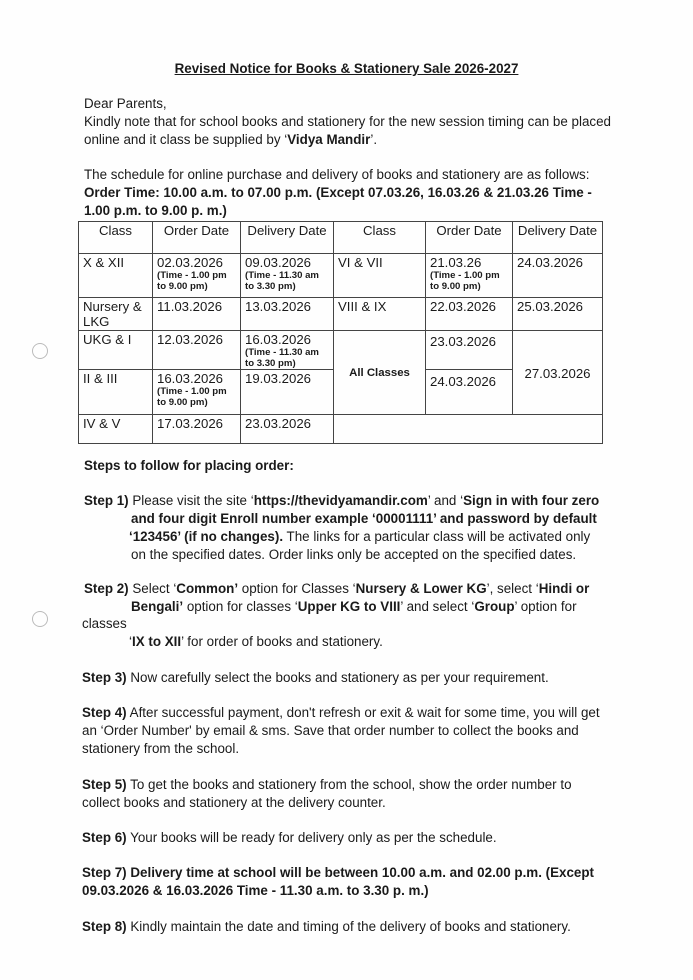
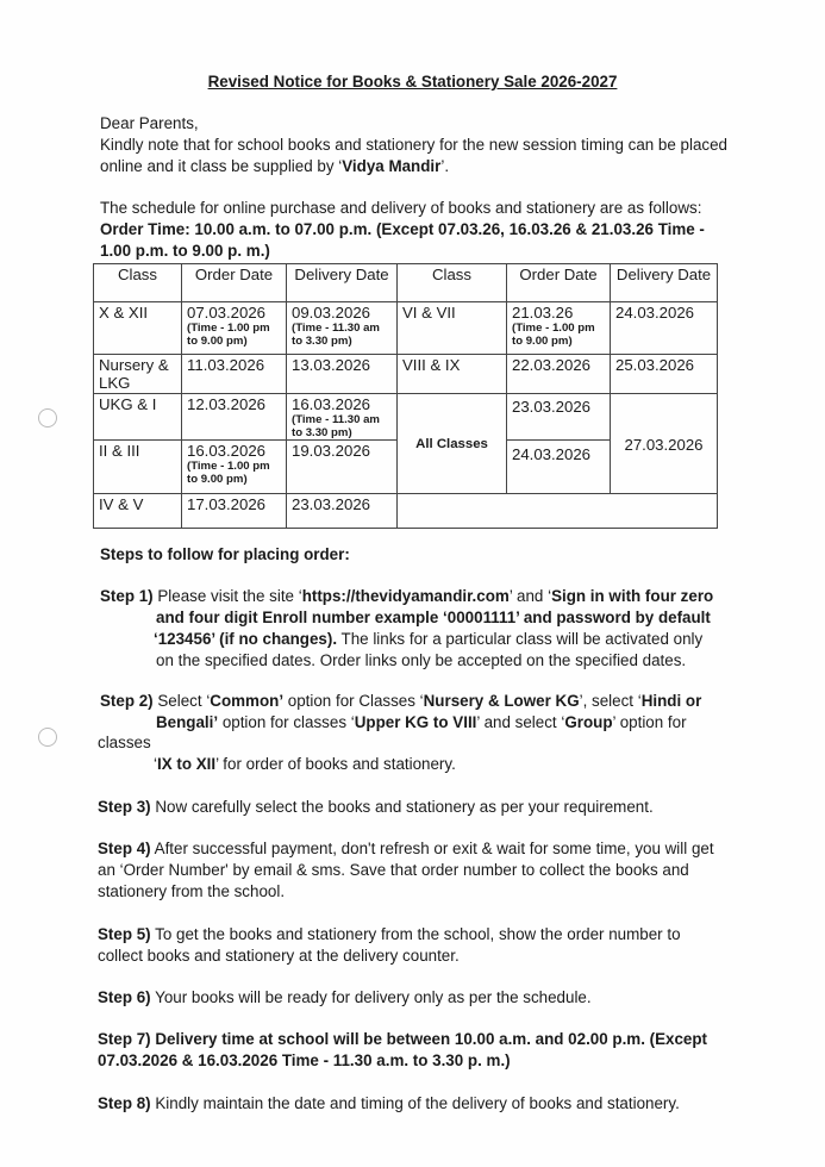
  Revised Notice for Books & Stationery Sale 2026-2027
  Dear Parents,
  Kindly note that for school books and stationery for the new session timing can be placed
  online and it class be supplied by ‘Vidya Mandir’.
  The schedule for online purchase and delivery of books and stationery are as follows:
  Order Time: 10.00 a.m. to 07.00 p.m. (Except 07.03.26, 16.03.26 & 21.03.26 Time -
  1.00 p.m. to 9.00 p. m.)
  Class	Order Date	Delivery Date	Class	Order Date	Delivery Date
- X & XII	02.03.2026(Time - 1.00 pm to 9.00 pm)	09.03.2026(Time - 11.30 am to 3.30 pm)	VI & VII	21.03.26(Time - 1.00 pm to 9.00 pm)	24.03.2026
+ X & XII	07.03.2026(Time - 1.00 pm to 9.00 pm)	09.03.2026(Time - 11.30 am to 3.30 pm)	VI & VII	21.03.26(Time - 1.00 pm to 9.00 pm)	24.03.2026
  Nursery & LKG	11.03.2026	13.03.2026	VIII & IX	22.03.2026	25.03.2026
  UKG & I	12.03.2026	16.03.2026(Time - 11.30 am to 3.30 pm)	All Classes	23.03.2026	27.03.2026
  II & III	16.03.2026(Time - 1.00 pm to 9.00 pm)	19.03.2026	24.03.2026
  IV & V	17.03.2026	23.03.2026
  Steps to follow for placing order:
  Step 1) Please visit the site ‘https://thevidyamandir.com’ and ‘Sign in with four zero
  and four digit Enroll number example ‘00001111’ and password by default
  ‘123456’ (if no changes). The links for a particular class will be activated only
  on the specified dates. Order links only be accepted on the specified dates.
  Step 2) Select ‘Common’ option for Classes ‘Nursery & Lower KG’, select ‘Hindi or
  Bengali’ option for classes ‘Upper KG to VIII’ and select ‘Group’ option for
  classes
  ‘IX to XII’ for order of books and stationery.
  Step 3) Now carefully select the books and stationery as per your requirement.
  Step 4) After successful payment, don't refresh or exit & wait for some time, you will get
  an ‘Order Number' by email & sms. Save that order number to collect the books and
  stationery from the school.
  Step 5) To get the books and stationery from the school, show the order number to
  collect books and stationery at the delivery counter.
  Step 6) Your books will be ready for delivery only as per the schedule.
  Step 7) Delivery time at school will be between 10.00 a.m. and 02.00 p.m. (Except
- 09.03.2026 & 16.03.2026 Time - 11.30 a.m. to 3.30 p. m.)
+ 07.03.2026 & 16.03.2026 Time - 11.30 a.m. to 3.30 p. m.)
  Step 8) Kindly maintain the date and timing of the delivery of books and stationery.
